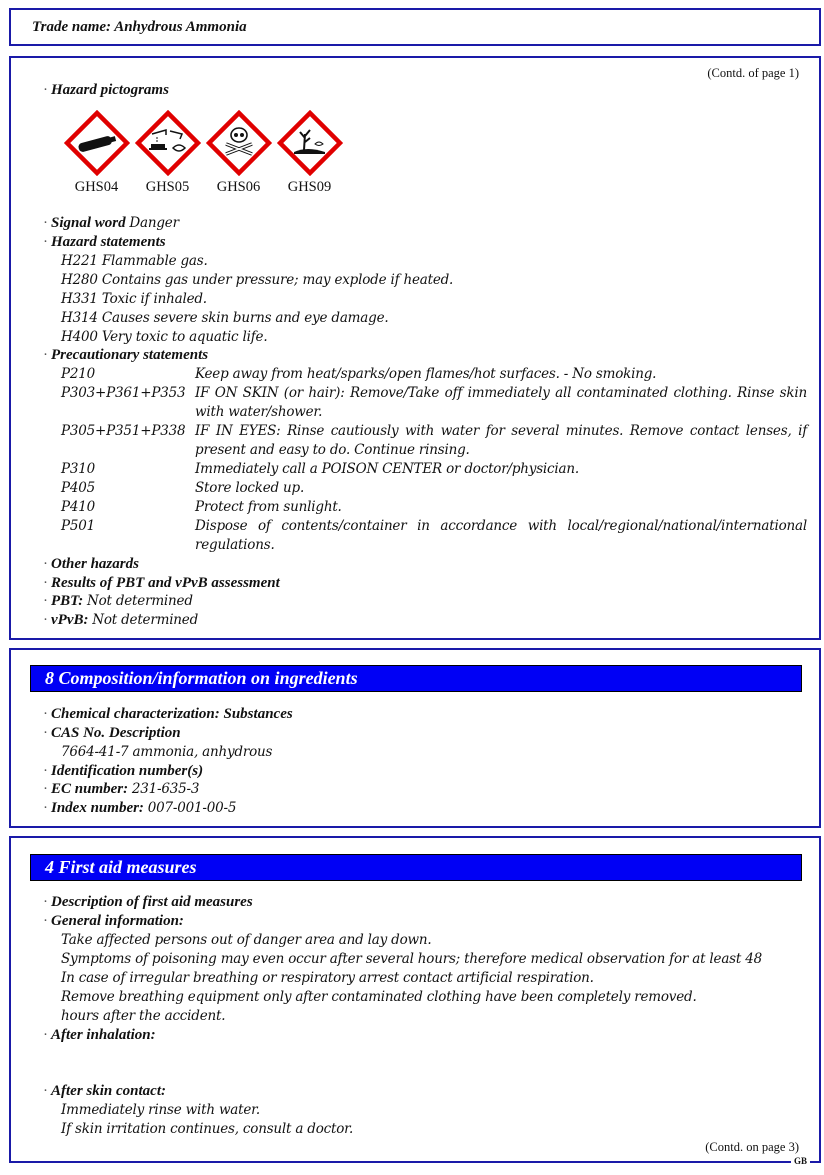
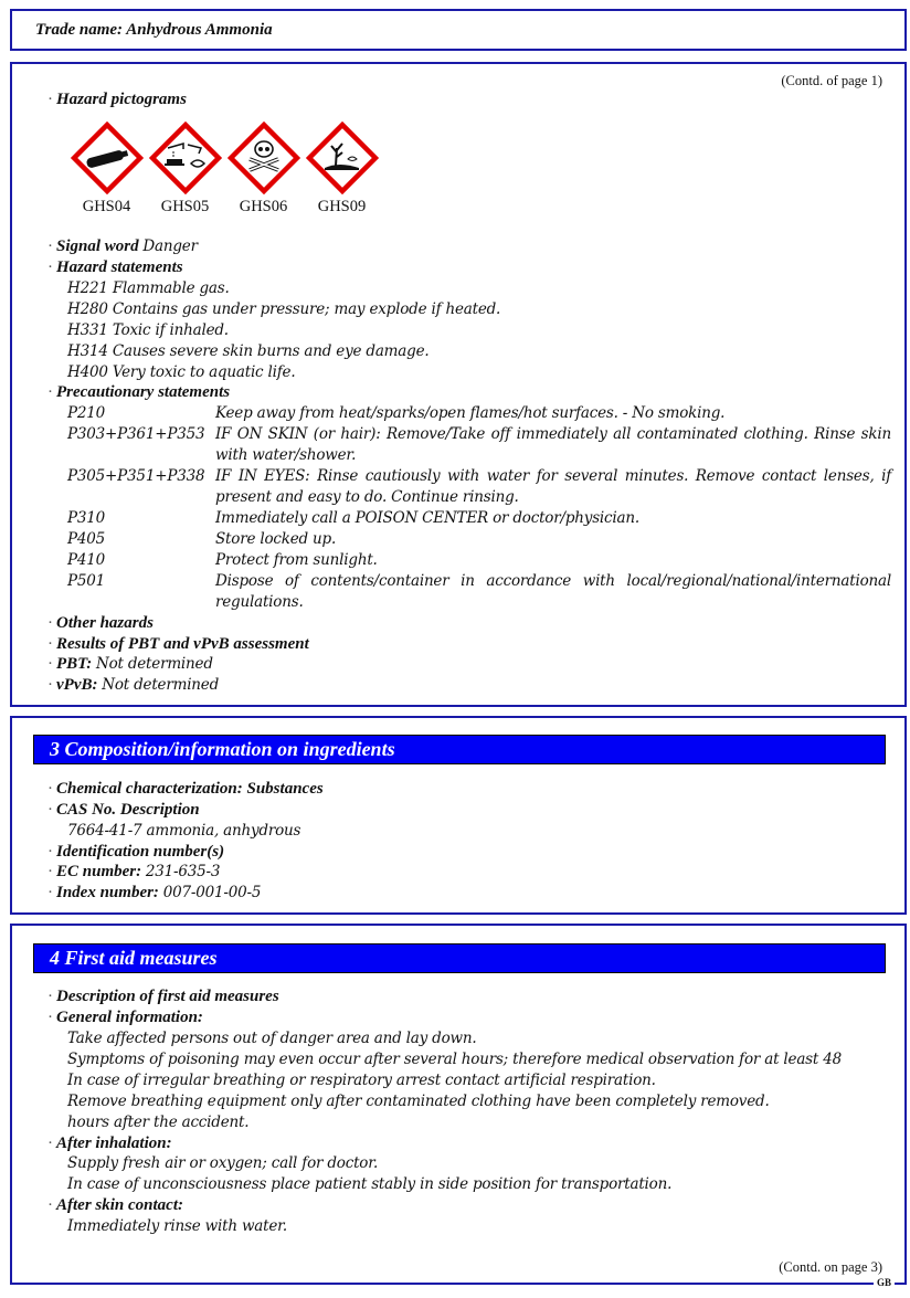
  Trade name: Anhydrous Ammonia
  (Contd. of page 1)
  · Hazard pictograms
  GHS04
  GHS05
  GHS06
  GHS09
  · Signal word Danger
  · Hazard statements
  H221 Flammable gas.
  H280 Contains gas under pressure; may explode if heated.
  H331 Toxic if inhaled.
  H314 Causes severe skin burns and eye damage.
  H400 Very toxic to aquatic life.
  · Precautionary statements
  P210
  Keep away from heat/sparks/open flames/hot surfaces. - No smoking.
  P303+P361+P353
  IF ON SKIN (or hair): Remove/Take off immediately all contaminated clothing. Rinse skin with water/shower.
  P305+P351+P338
  IF IN EYES: Rinse cautiously with water for several minutes. Remove contact lenses, if present and easy to do. Continue rinsing.
  P310
  Immediately call a POISON CENTER or doctor/physician.
  P405
  Store locked up.
  P410
  Protect from sunlight.
  P501
  Dispose of contents/container in accordance with local/regional/national/international regulations.
  · Other hazards
  · Results of PBT and vPvB assessment
  · PBT: Not determined
  · vPvB: Not determined
- 8 Composition/information on ingredients
+ 3 Composition/information on ingredients
  · Chemical characterization: Substances
  · CAS No. Description
  7664-41-7 ammonia, anhydrous
  · Identification number(s)
  · EC number: 231-635-3
  · Index number: 007-001-00-5
  4 First aid measures
  · Description of first aid measures
  · General information:
  Take affected persons out of danger area and lay down.
  Symptoms of poisoning may even occur after several hours; therefore medical observation for at least 48
  In case of irregular breathing or respiratory arrest contact artificial respiration.
  Remove breathing equipment only after contaminated clothing have been completely removed.
  hours after the accident.
  · After inhalation:
+ Supply fresh air or oxygen; call for doctor.
+ In case of unconsciousness place patient stably in side position for transportation.
  · After skin contact:
  Immediately rinse with water.
- If skin irritation continues, consult a doctor.
  (Contd. on page 3)
  GB
